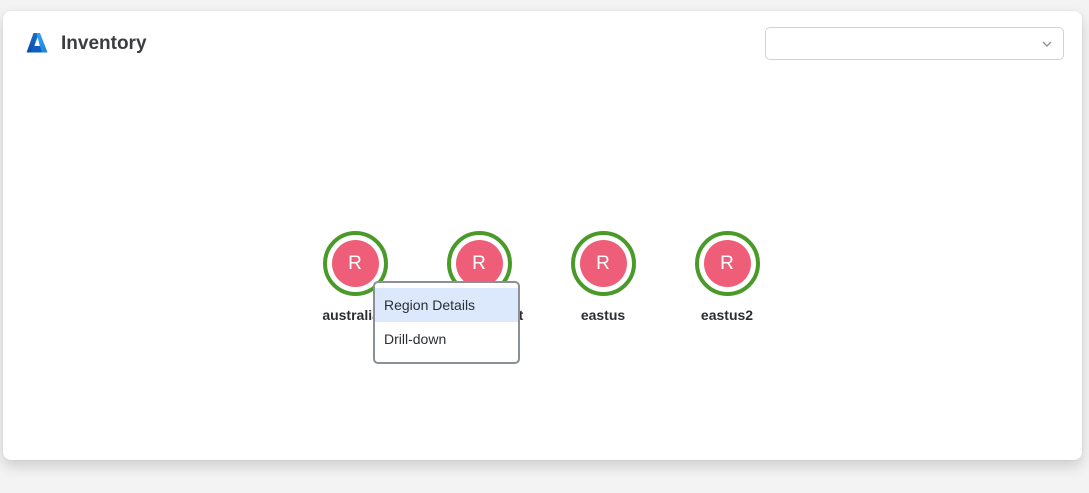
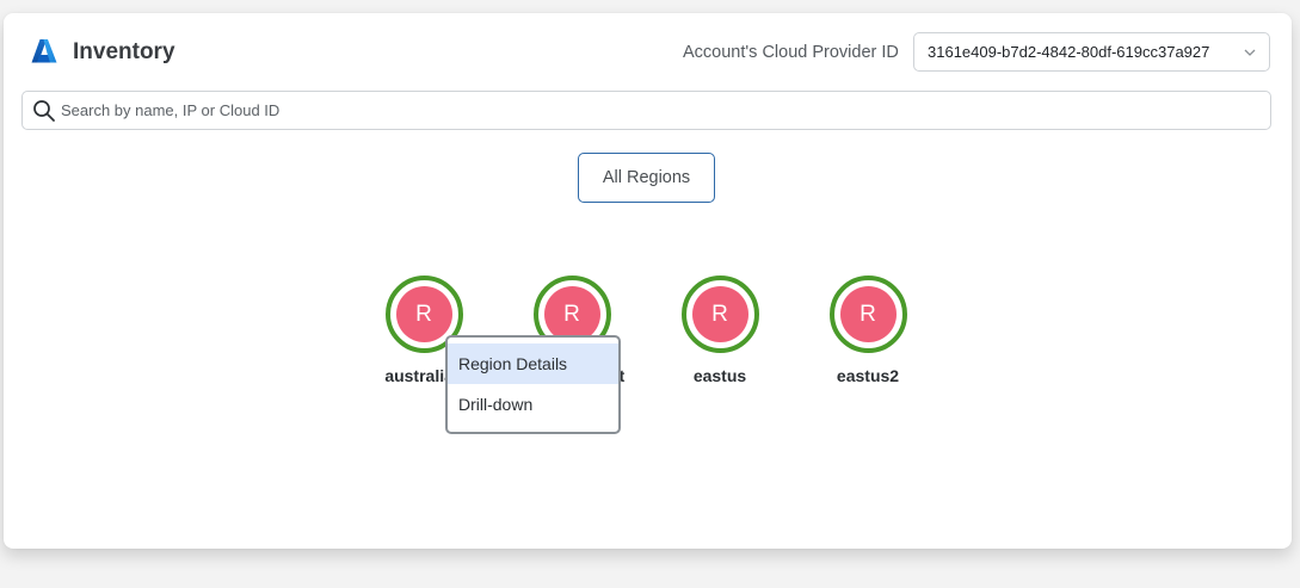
  Inventory
+ Account's Cloud Provider ID
+ 3161e409-b7d2-4842-80df-619cc37a927
+ Search by name, IP or Cloud ID
+ All Regions
  R
  australi
  R
  t
  R
  eastus
  R
  eastus2
  Region Details
  Drill-down
